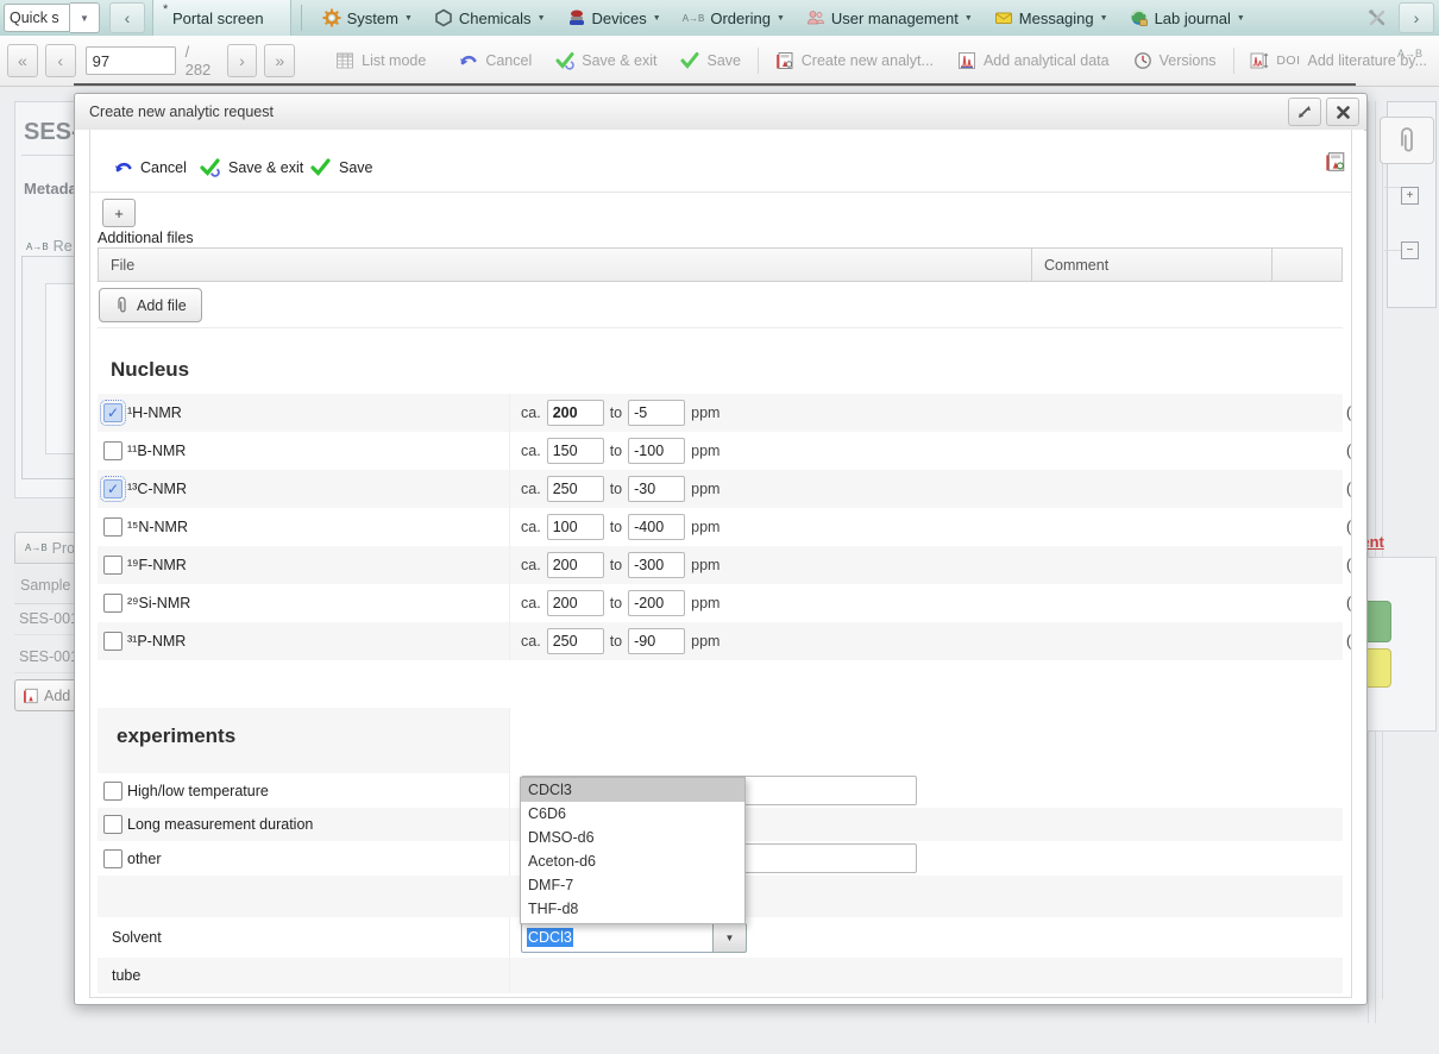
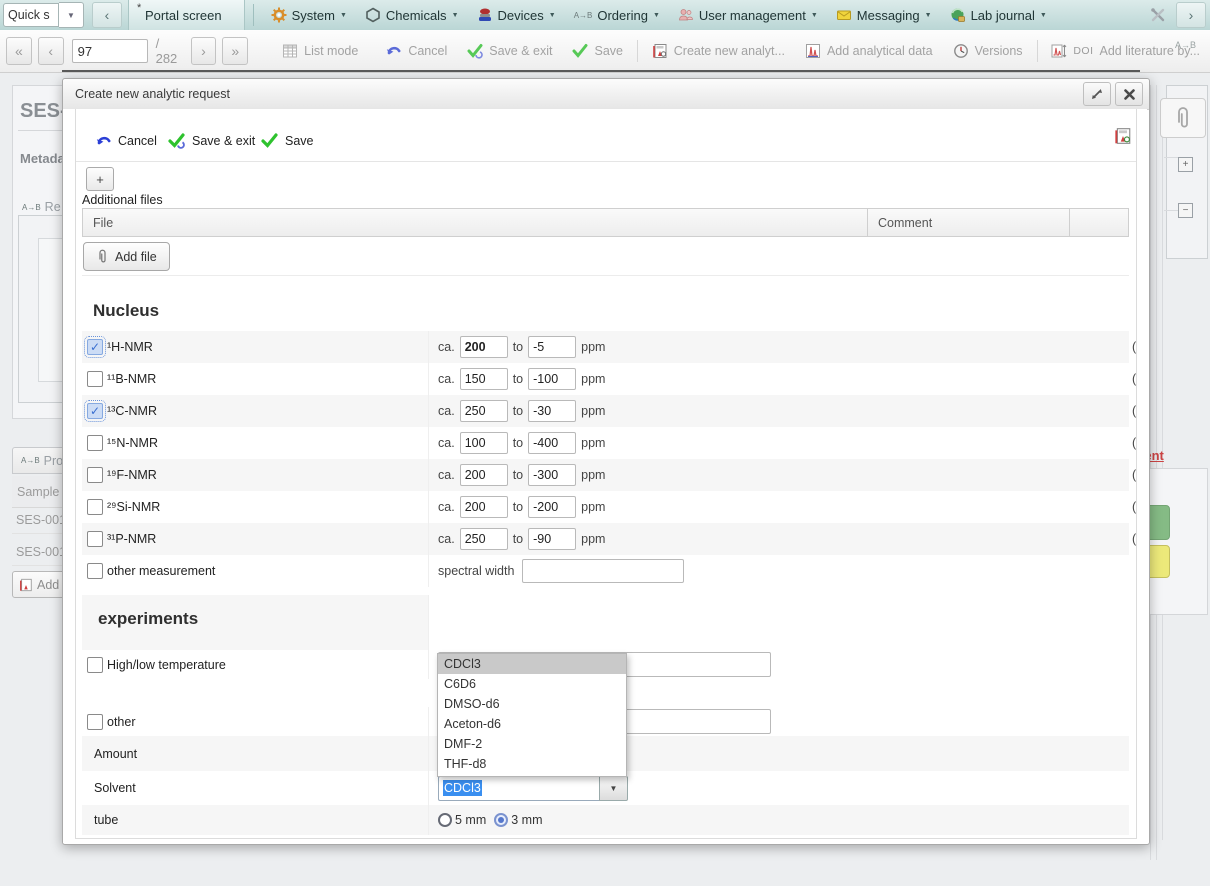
  Quick s
  ▼
  ‹
  *
  Portal screen
  System
  Chemicals
  Devices
  A→B
  Ordering
  User management
  Messaging
  Lab journal
  ›
  «
  ‹
  97
  / 282
  ›
  »
  List mode
  Cancel
  Save & exit
  Save
  Create new analyt...
  Add analytical data
  Versions
  DOI
  Add literature by...
  A→B
  SES
  Metad
  A→B
  Re
  A→B
  Pro
  Sample
  SES-00
  SES-00
  Add
  +
  −
  Create new analytic request
  Cancel
  Save & exit
  Save
  +
  Additional files
  File
  Comment
  Add file
  Nucleus
  ¹H-NMR
  ca.
  200
  to
  -5
  ppm
  ¹¹B-NMR
  ca.
  150
  to
  -100
  ppm
  ¹³C-NMR
  ca.
  250
  to
  -30
  ppm
  ¹⁵N-NMR
  ca.
  100
  to
  -400
  ppm
  ¹⁹F-NMR
  ca.
  200
  to
  -300
  ppm
  ²⁹Si-NMR
  ca.
  200
  to
  -200
  ppm
  ³¹P-NMR
  ca.
  250
  to
  -90
  ppm
+ other measurement
+ spectral width
  experiments
  High/low temperature
- Long measurement duration
  other
+ Amount
  Solvent
  CDCl3
  ▼
  tube
+ 5 mm
+ 3 mm
  CDCl3
  C6D6
  DMSO-d6
  Aceton-d6
- DMF-7
+ DMF-2
  THF-d8
